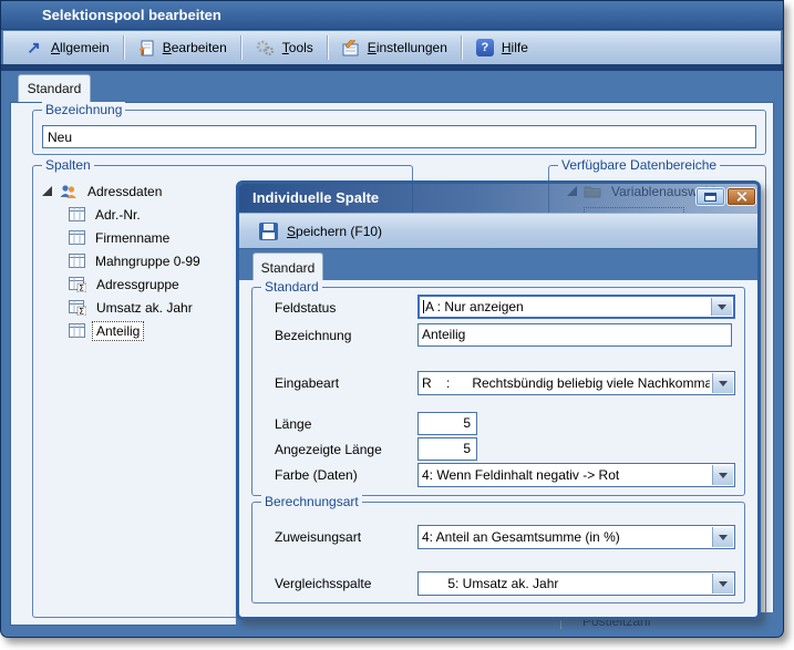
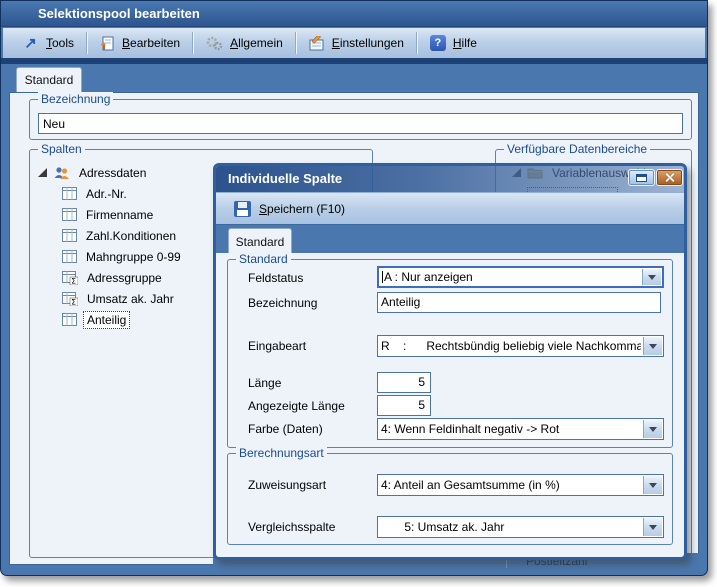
  Selektionspool bearbeiten
  ↗
- Allgemein
+ Tools
  Bearbeiten
- Tools
+ Allgemein
  Einstellungen
  ?
  Hilfe
  Standard
  Bezeichnung
  Neu
  Spalten
  Adressdaten
  Adr.-Nr.
  Firmenname
+ Zahl.Konditionen
  Mahngruppe 0-99
  Σ
  Adressgruppe
  Σ
  Umsatz ak. Jahr
  Anteilig
  Verfügbare Datenbereiche
  Postleitzahl
  Individuelle Spalte
  Speichern (F10)
  Standard
  Standard
  Feldstatus
  A : Nur anzeigen
  Bezeichnung
  Anteilig
  Eingabeart
  R : Rechtsbündig beliebig viele Nachkomma
  Länge
  5
  Angezeigte Länge
  5
  Farbe (Daten)
  4: Wenn Feldinhalt negativ -> Rot
  Berechnungsart
  Zuweisungsart
  4: Anteil an Gesamtsumme (in %)
  Vergleichsspalte
  5: Umsatz ak. Jahr
